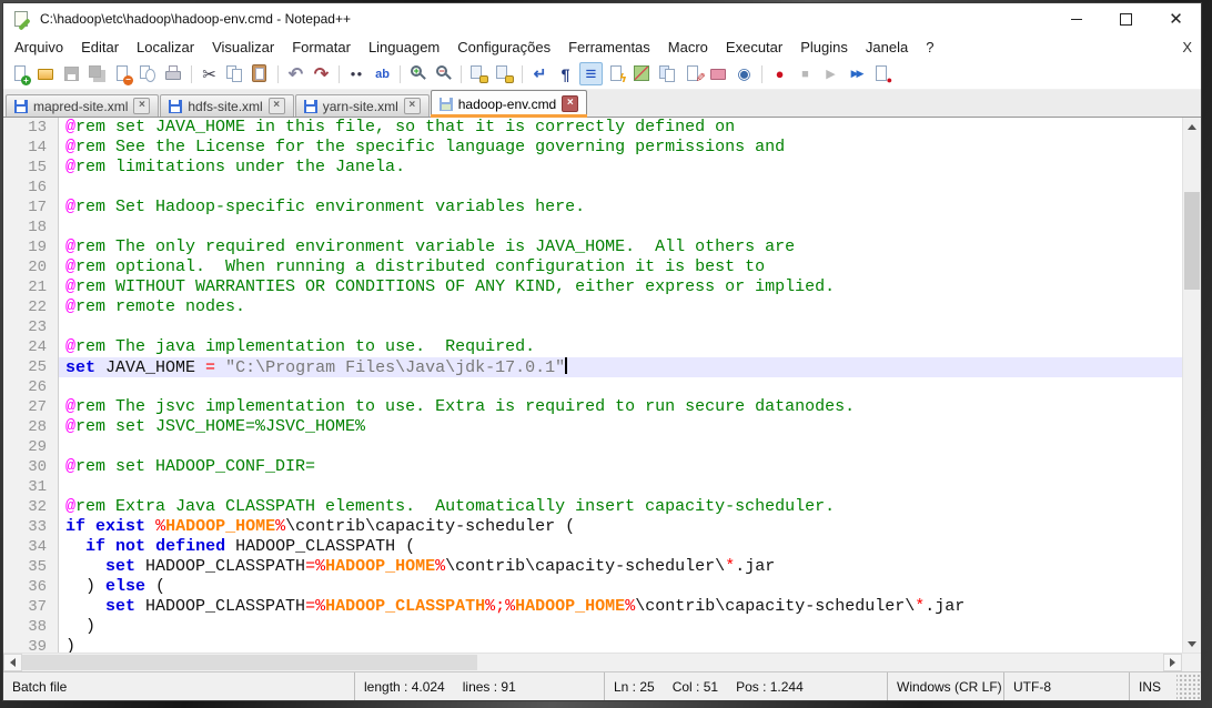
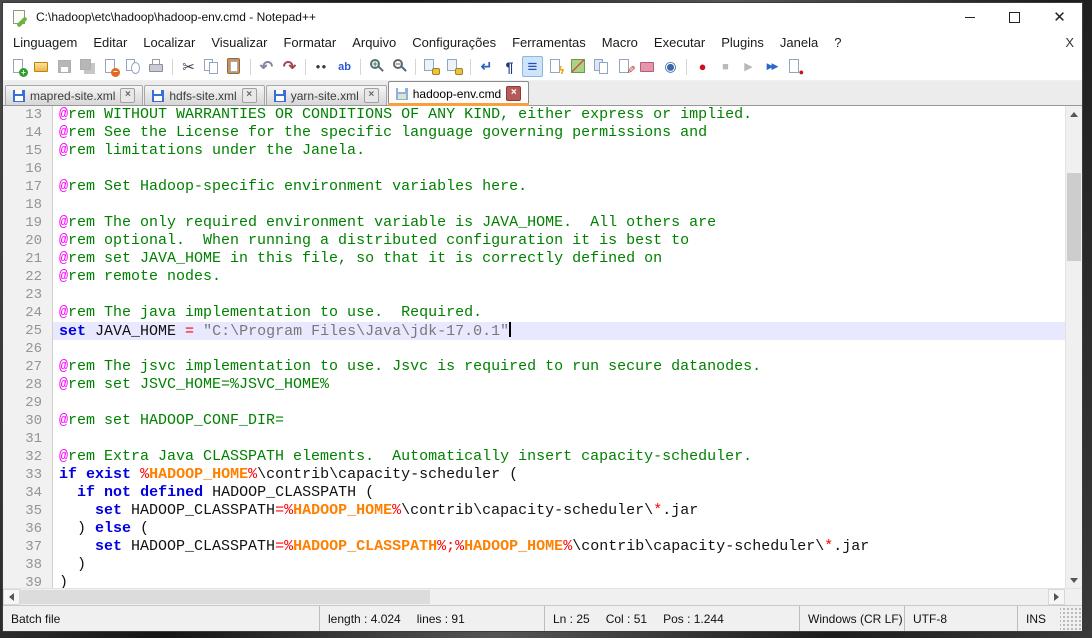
  C:\hadoop\etc\hadoop\hadoop-env.cmd - Notepad++
  ✕
- Arquivo
+ Linguagem
  Editar
  Localizar
  Visualizar
  Formatar
- Linguagem
+ Arquivo
  Configurações
  Ferramentas
  Macro
  Executar
  Plugins
  Janela
  ?
  X
  mapred-site.xml
  ×
  hdfs-site.xml
  ×
  yarn-site.xml
  ×
  hadoop-env.cmd
  ×
  13
  14
  15
  16
  17
  18
  19
  20
  21
  22
  23
  24
  25
  26
  27
  28
  29
  30
  31
  32
  33
  34
  35
  36
  37
  38
  39
- @rem set JAVA_HOME in this file, so that it is correctly defined on
+ @rem WITHOUT WARRANTIES OR CONDITIONS OF ANY KIND, either express or implied.
  @rem See the License for the specific language governing permissions and
  @rem limitations under the Janela.
  @rem Set Hadoop-specific environment variables here.
  @rem The only required environment variable is JAVA_HOME. All others are
  @rem optional. When running a distributed configuration it is best to
- @rem WITHOUT WARRANTIES OR CONDITIONS OF ANY KIND, either express or implied.
+ @rem set JAVA_HOME in this file, so that it is correctly defined on
  @rem remote nodes.
  @rem The java implementation to use. Required.
  set JAVA_HOME = "C:\Program Files\Java\jdk-17.0.1"
- @rem The jsvc implementation to use. Extra is required to run secure datanodes.
+ @rem The jsvc implementation to use. Jsvc is required to run secure datanodes.
  @rem set JSVC_HOME=%JSVC_HOME%
  @rem set HADOOP_CONF_DIR=
  @rem Extra Java CLASSPATH elements. Automatically insert capacity-scheduler.
  if exist %HADOOP_HOME%\contrib\capacity-scheduler (
  if not defined HADOOP_CLASSPATH (
  set HADOOP_CLASSPATH=%HADOOP_HOME%\contrib\capacity-scheduler\*.jar
  ) else (
  set HADOOP_CLASSPATH=%HADOOP_CLASSPATH%;%HADOOP_HOME%\contrib\capacity-scheduler\*.jar
  )
  )
  Batch file
  length : 4.024
  lines : 91
  Ln : 25
  Col : 51
  Pos : 1.244
  Windows (CR LF)
  UTF-8
  INS
